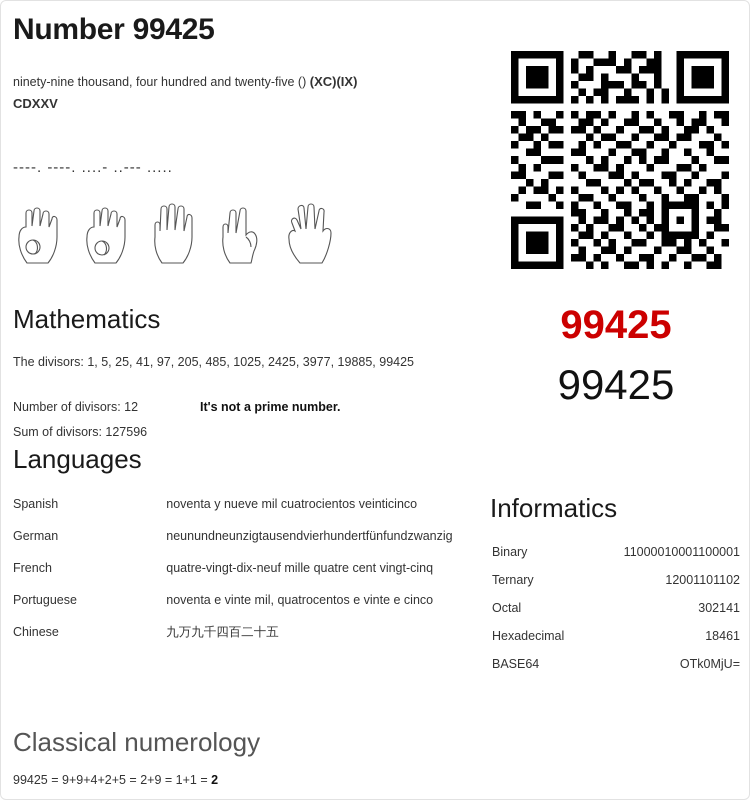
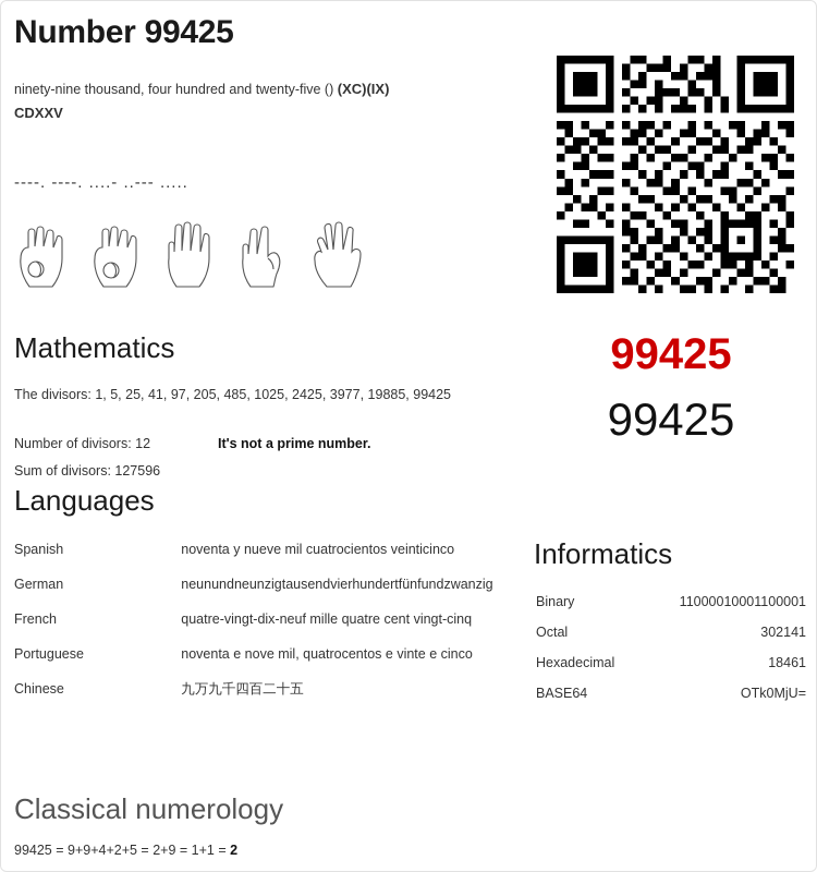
  Number 99425
  ninety-nine thousand, four hundred and twenty-five () (XC)(IX)
  CDXXV
  ----. ----. ....- ..--- .....
  Mathematics
  The divisors: 1, 5, 25, 41, 97, 205, 485, 1025, 2425, 3977, 19885, 99425
  Number of divisors: 12
  It's not a prime number.
  Sum of divisors: 127596
  Languages
  Spanish	noventa y nueve mil cuatrocientos veinticinco
  German	neunundneunzigtausendvierhundertfünfundzwanzig
  French	quatre-vingt-dix-neuf mille quatre cent vingt-cinq
- Portuguese	noventa e vinte mil, quatrocentos e vinte e cinco
+ Portuguese	noventa e nove mil, quatrocentos e vinte e cinco
  Chinese	九万九千四百二十五
  Informatics
  Binary	11000010001100001
- Ternary	12001101102
  Octal	302141
  Hexadecimal	18461
  BASE64	OTk0MjU=
  99425
  99425
  Classical numerology
  99425 = 9+9+4+2+5 = 2+9 = 1+1 = 2
